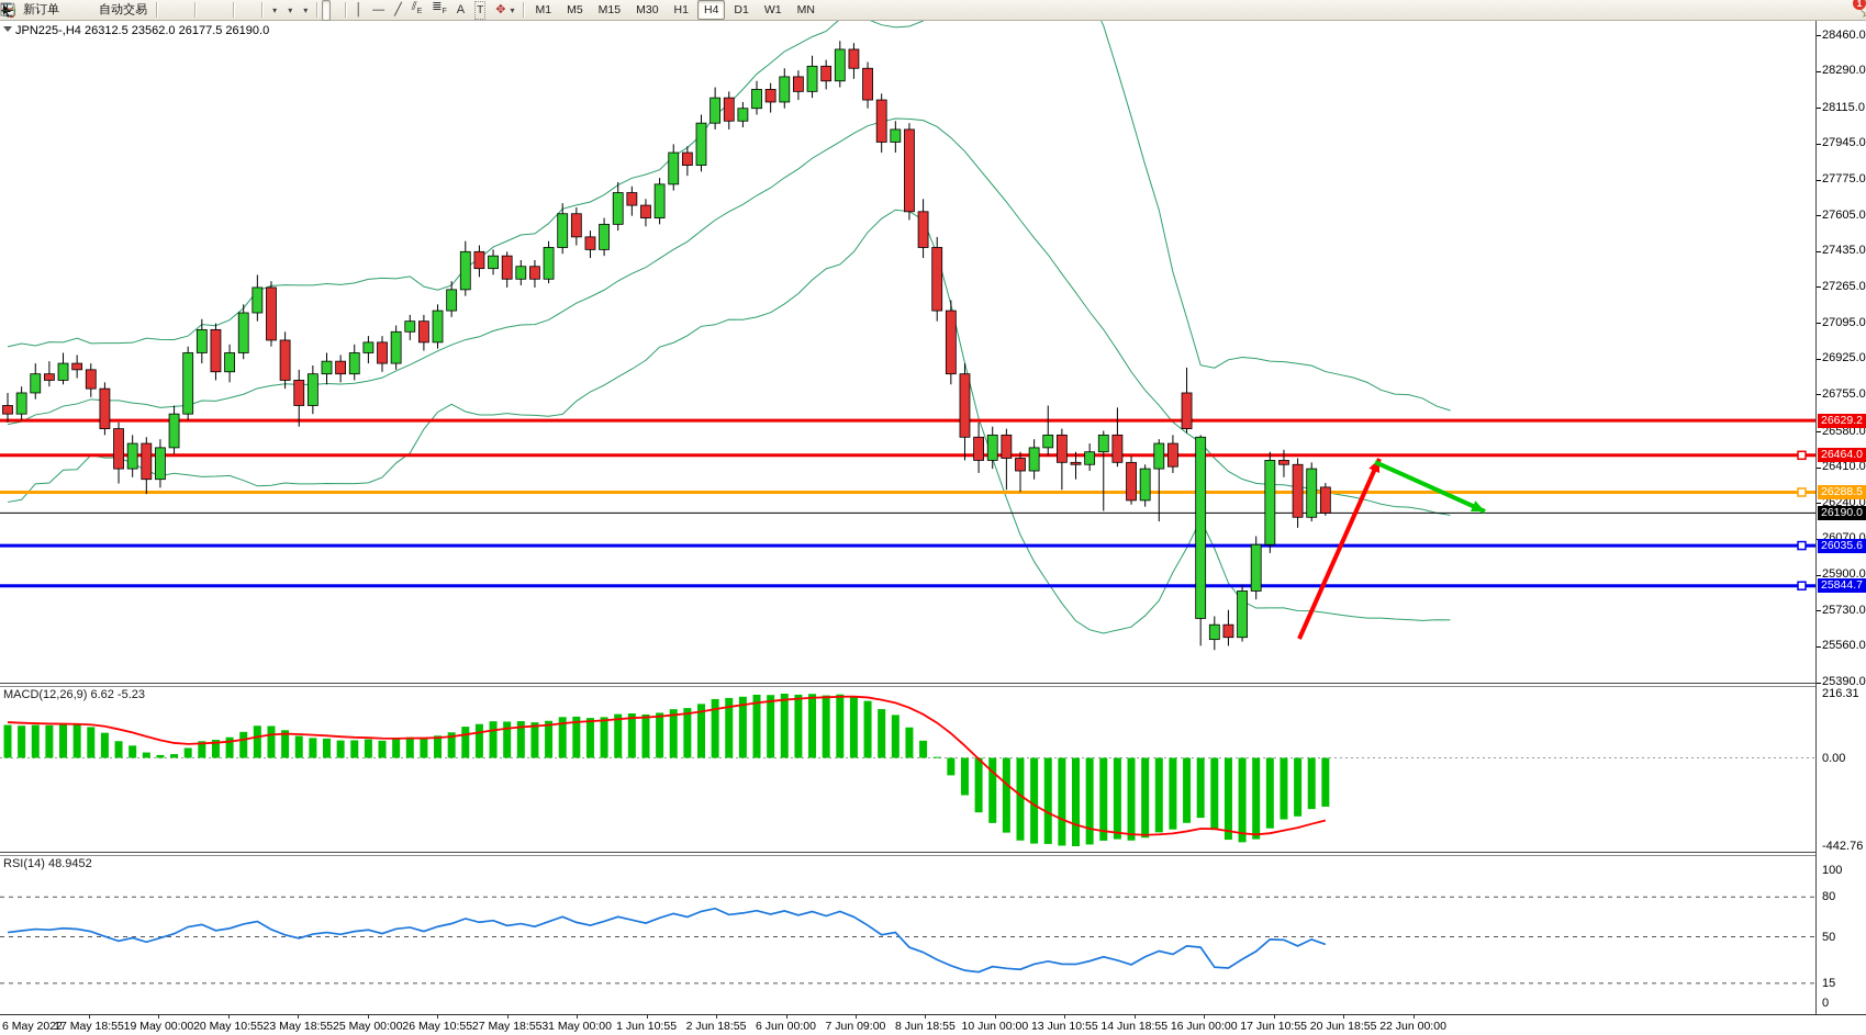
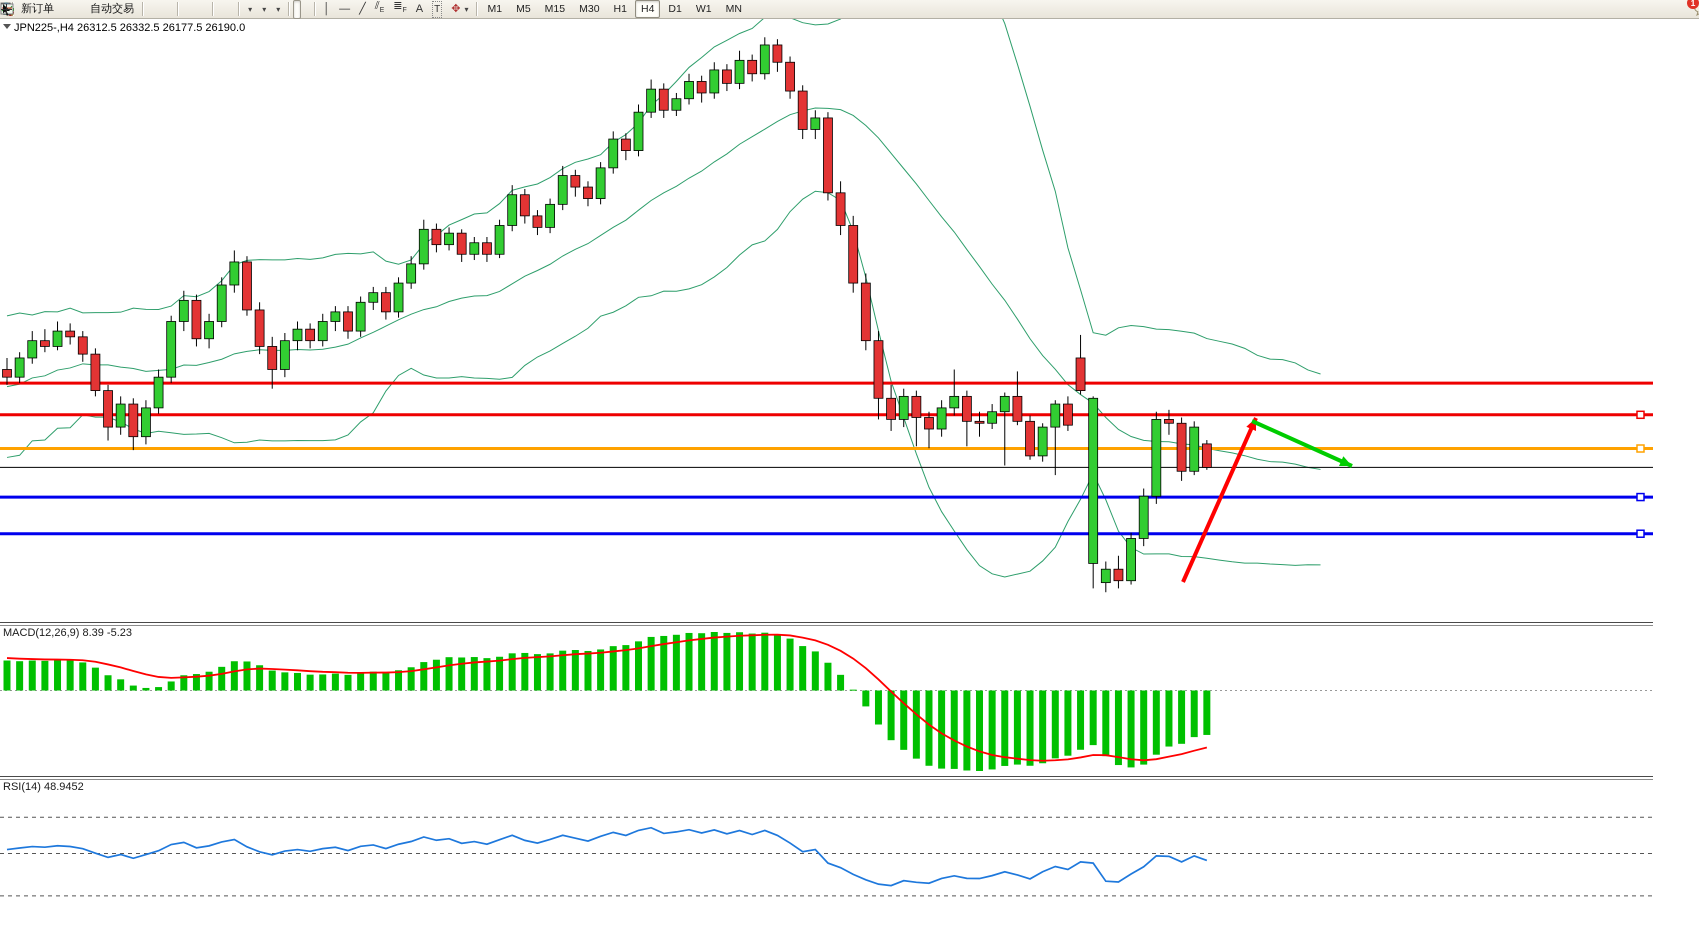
  新订单
  自动交易
  ▾
  ▾
  ▾
  │
  —
  ╱
  A
  T
  ✥
  ▾
  M1
  M5
  M15
  M30
  H1
  H4
  D1
  W1
  MN
  1
- JPN225-,H4 26312.5 23562.0 26177.5 26190.0
+ JPN225-,H4 26312.5 26332.5 26177.5 26190.0
- MACD(12,26,9) 6.62 -5.23
+ MACD(12,26,9) 8.39 -5.23
  RSI(14) 48.9452
- 28460.0
- 28290.0
- 28115.0
- 27945.0
- 27775.0
- 27605.0
- 27435.0
- 27265.0
- 27095.0
- 26925.0
- 26755.0
- 26580.0
- 26410.0
- 26240.0
- 25900.0
- 25730.0
- 25560.0
- 25390.0
- 26629.2
- 26464.0
- 26288.5
- 26190.0
- 26035.6
- 25844.7
- 216.31
- 0.00
- -442.76
- 100
- 80
- 50
- 15
- 0
- 6 May 2022
- 17 May 18:55
- 19 May 00:00
- 20 May 10:55
- 23 May 18:55
- 25 May 00:00
- 26 May 10:55
- 27 May 18:55
- 31 May 00:00
- 1 Jun 10:55
- 2 Jun 18:55
- 6 Jun 00:00
- 7 Jun 09:00
- 8 Jun 18:55
- 10 Jun 00:00
- 13 Jun 10:55
- 14 Jun 18:55
- 16 Jun 00:00
- 17 Jun 10:55
- 20 Jun 18:55
- 22 Jun 00:00
